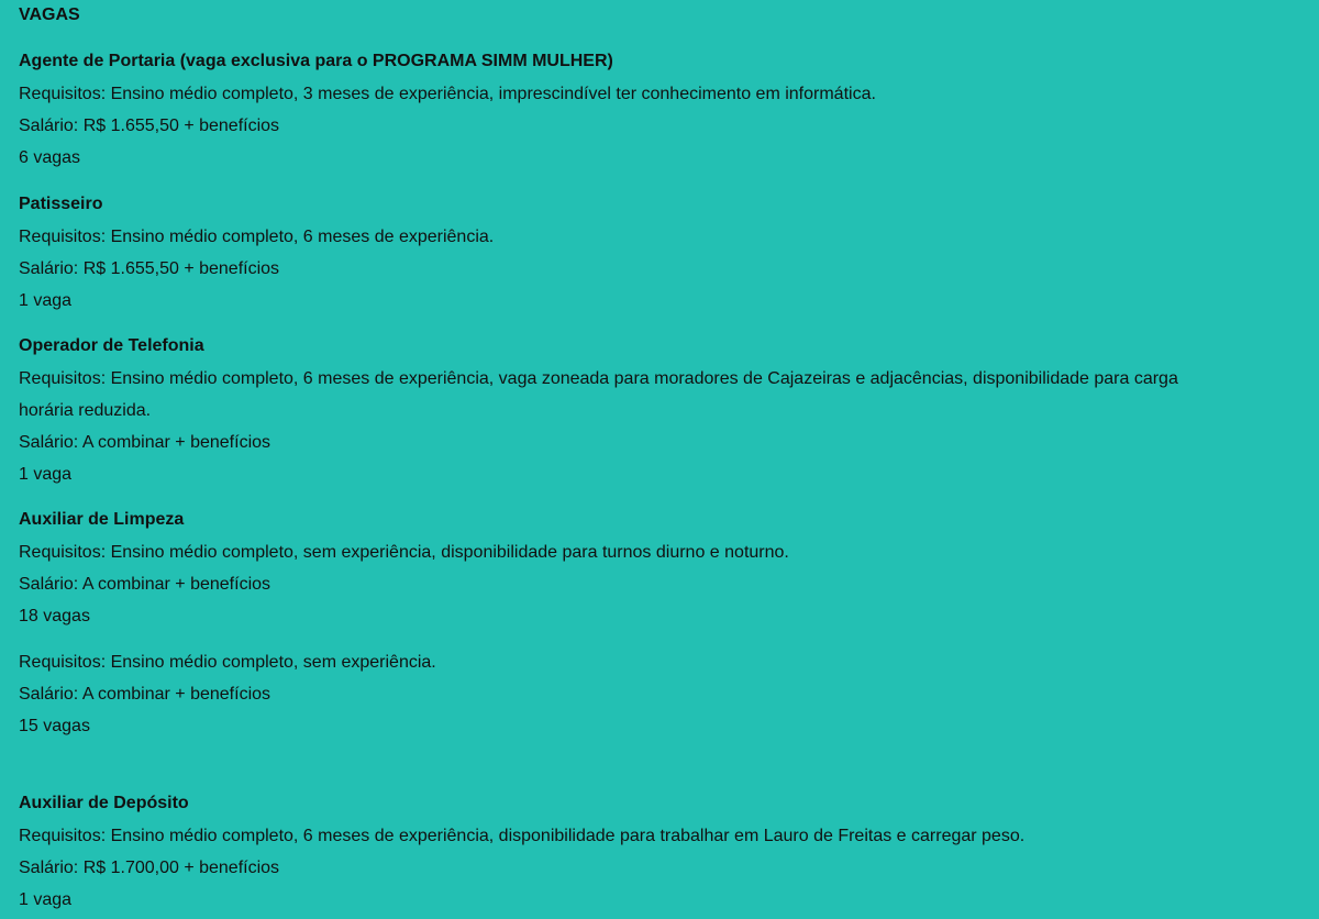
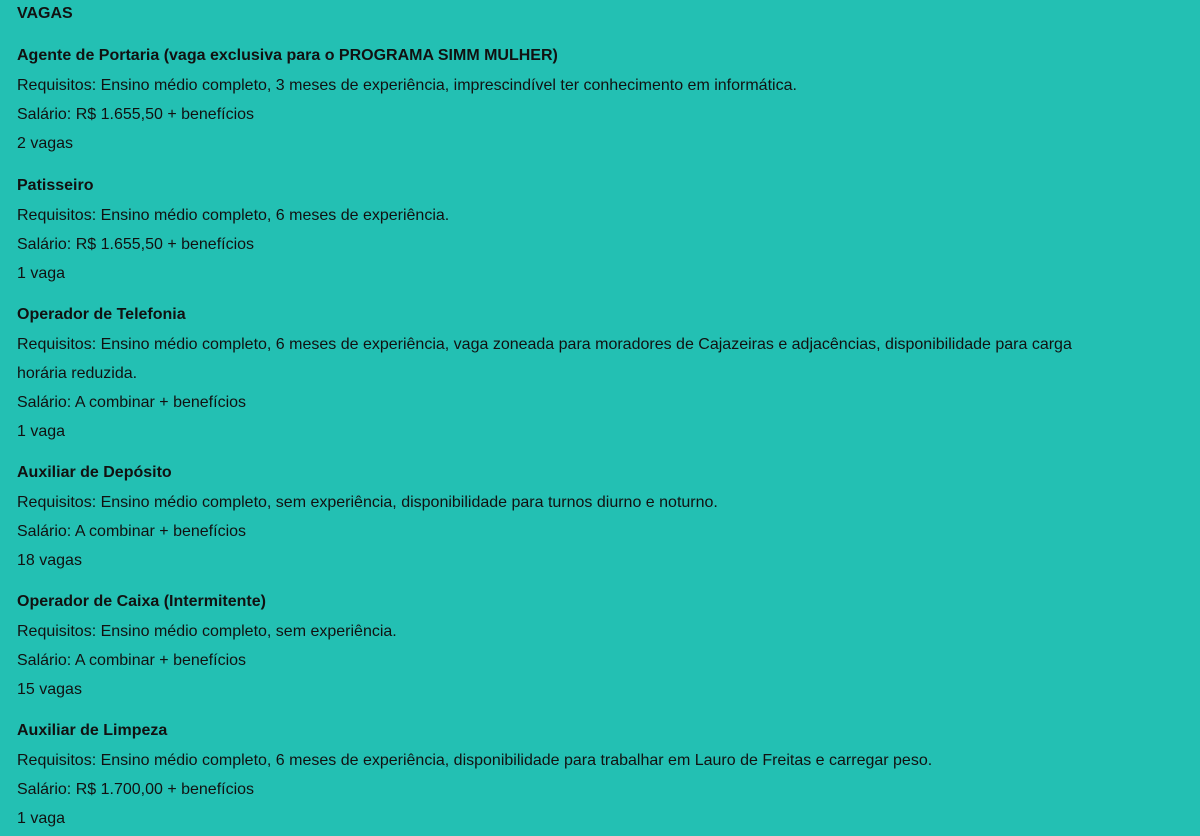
  VAGAS
  Agente de Portaria (vaga exclusiva para o PROGRAMA SIMM MULHER)
  Requisitos: Ensino médio completo, 3 meses de experiência, imprescindível ter conhecimento em informática.
  Salário: R$ 1.655,50 + benefícios
- 6 vagas
+ 2 vagas
  Patisseiro
  Requisitos: Ensino médio completo, 6 meses de experiência.
  Salário: R$ 1.655,50 + benefícios
  1 vaga
  Operador de Telefonia
  Requisitos: Ensino médio completo, 6 meses de experiência, vaga zoneada para moradores de Cajazeiras e adjacências, disponibilidade para carga horária reduzida.
  Salário: A combinar + benefícios
  1 vaga
- Auxiliar de Limpeza
+ Auxiliar de Depósito
  Requisitos: Ensino médio completo, sem experiência, disponibilidade para turnos diurno e noturno.
  Salário: A combinar + benefícios
  18 vagas
+ Operador de Caixa (Intermitente)
  Requisitos: Ensino médio completo, sem experiência.
  Salário: A combinar + benefícios
  15 vagas
- Auxiliar de Depósito
+ Auxiliar de Limpeza
  Requisitos: Ensino médio completo, 6 meses de experiência, disponibilidade para trabalhar em Lauro de Freitas e carregar peso.
  Salário: R$ 1.700,00 + benefícios
  1 vaga
